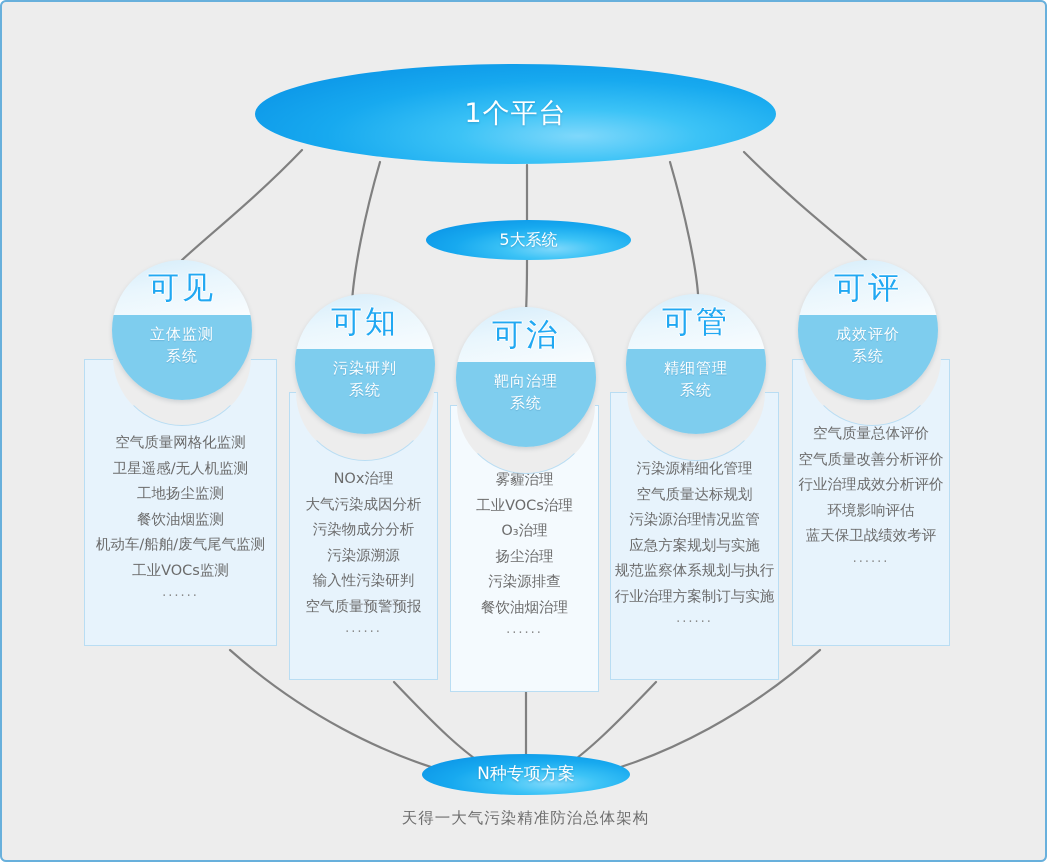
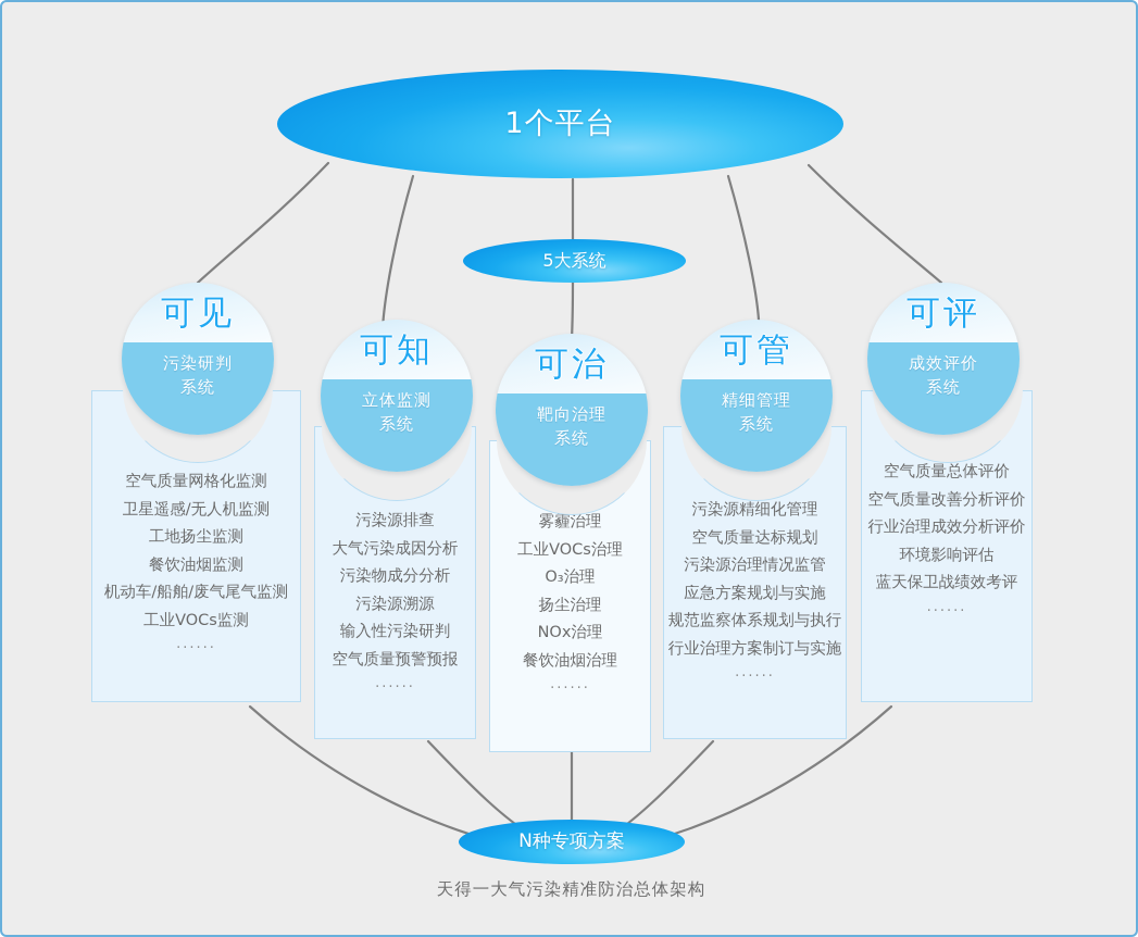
  1个平台
  5大系统
  空气质量网格化监测
  卫星遥感/无人机监测
  工地扬尘监测
  餐饮油烟监测
  机动车/船舶/废气尾气监测
  工业VOCs监测
  ······
- NOx治理
+ 污染源排查
  大气污染成因分析
  污染物成分分析
  污染源溯源
  输入性污染研判
  空气质量预警预报
  ······
  雾霾治理
  工业VOCs治理
  O₃治理
  扬尘治理
- 污染源排查
+ NOx治理
  餐饮油烟治理
  ······
  污染源精细化管理
  空气质量达标规划
  污染源治理情况监管
  应急方案规划与实施
  规范监察体系规划与执行
  行业治理方案制订与实施
  ······
  空气质量总体评价
  空气质量改善分析评价
  行业治理成效分析评价
  环境影响评估
  蓝天保卫战绩效考评
  ······
  可见
- 立体监测
+ 污染研判
  系统
  可知
- 污染研判
+ 立体监测
  系统
  可治
  靶向治理
  系统
  可管
  精细管理
  系统
  可评
  成效评价
  系统
  N种专项方案
  天得一大气污染精准防治总体架构
